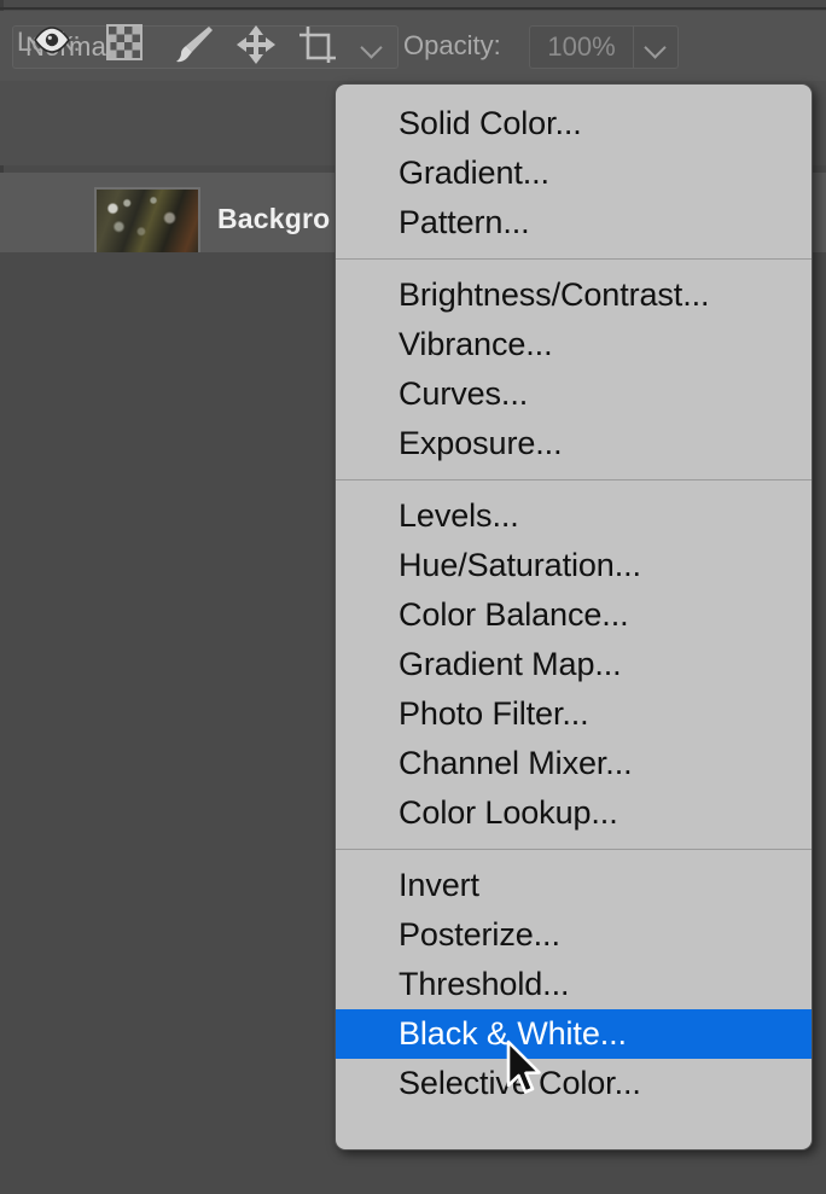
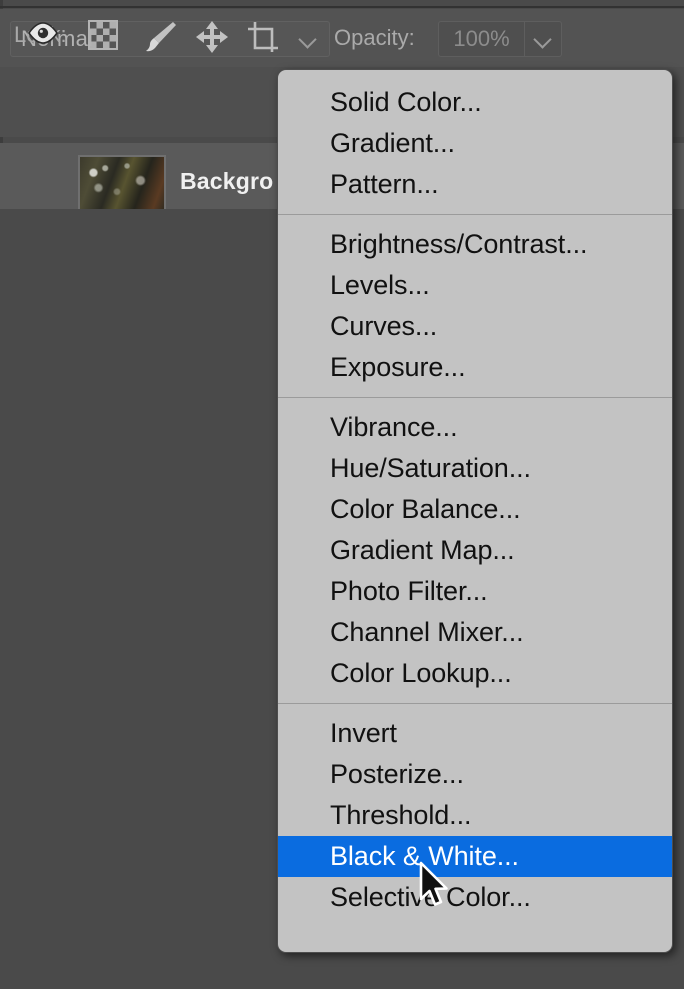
  Opacity:
  100%
  Backgro
  Solid Color...
  Gradient...
  Pattern...
  Brightness/Contrast...
- Vibrance...
+ Levels...
  Curves...
  Exposure...
- Levels...
+ Vibrance...
  Hue/Saturation...
  Color Balance...
  Gradient Map...
  Photo Filter...
  Channel Mixer...
  Color Lookup...
  Invert
  Posterize...
  Threshold...
  Black & White...
  Selectiv Color...
